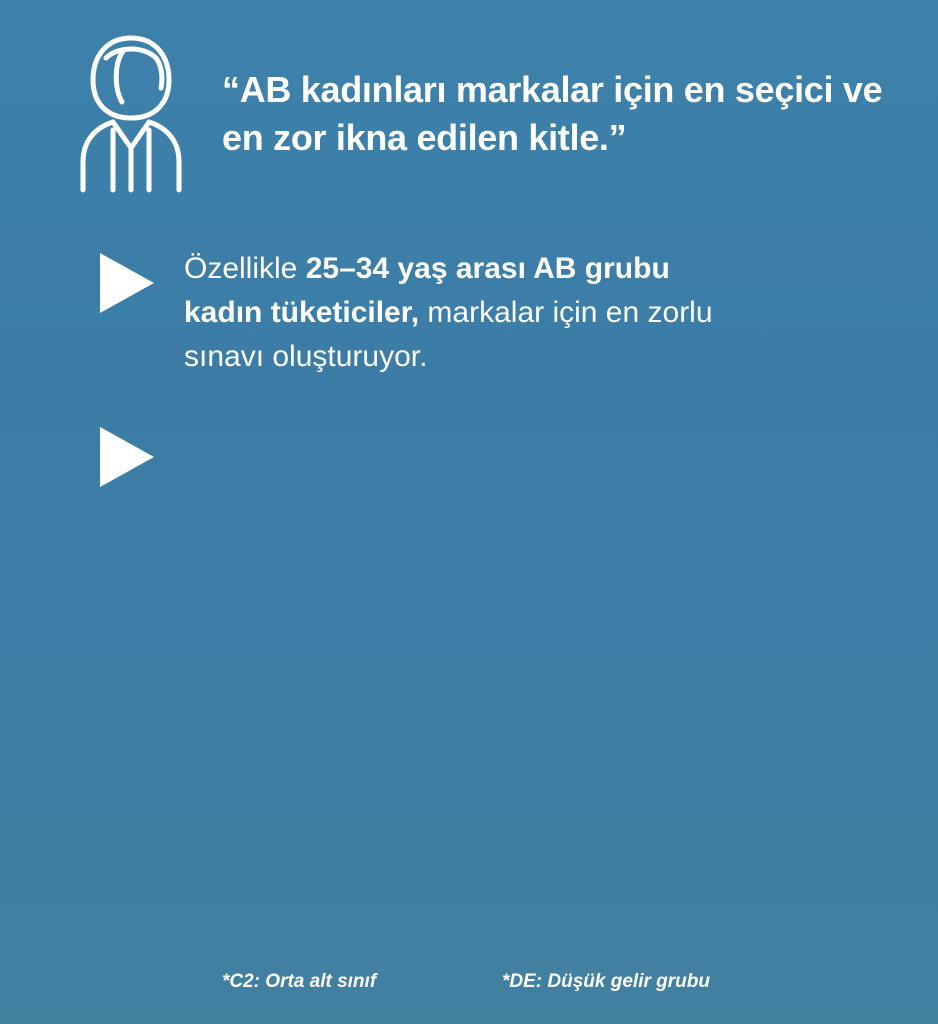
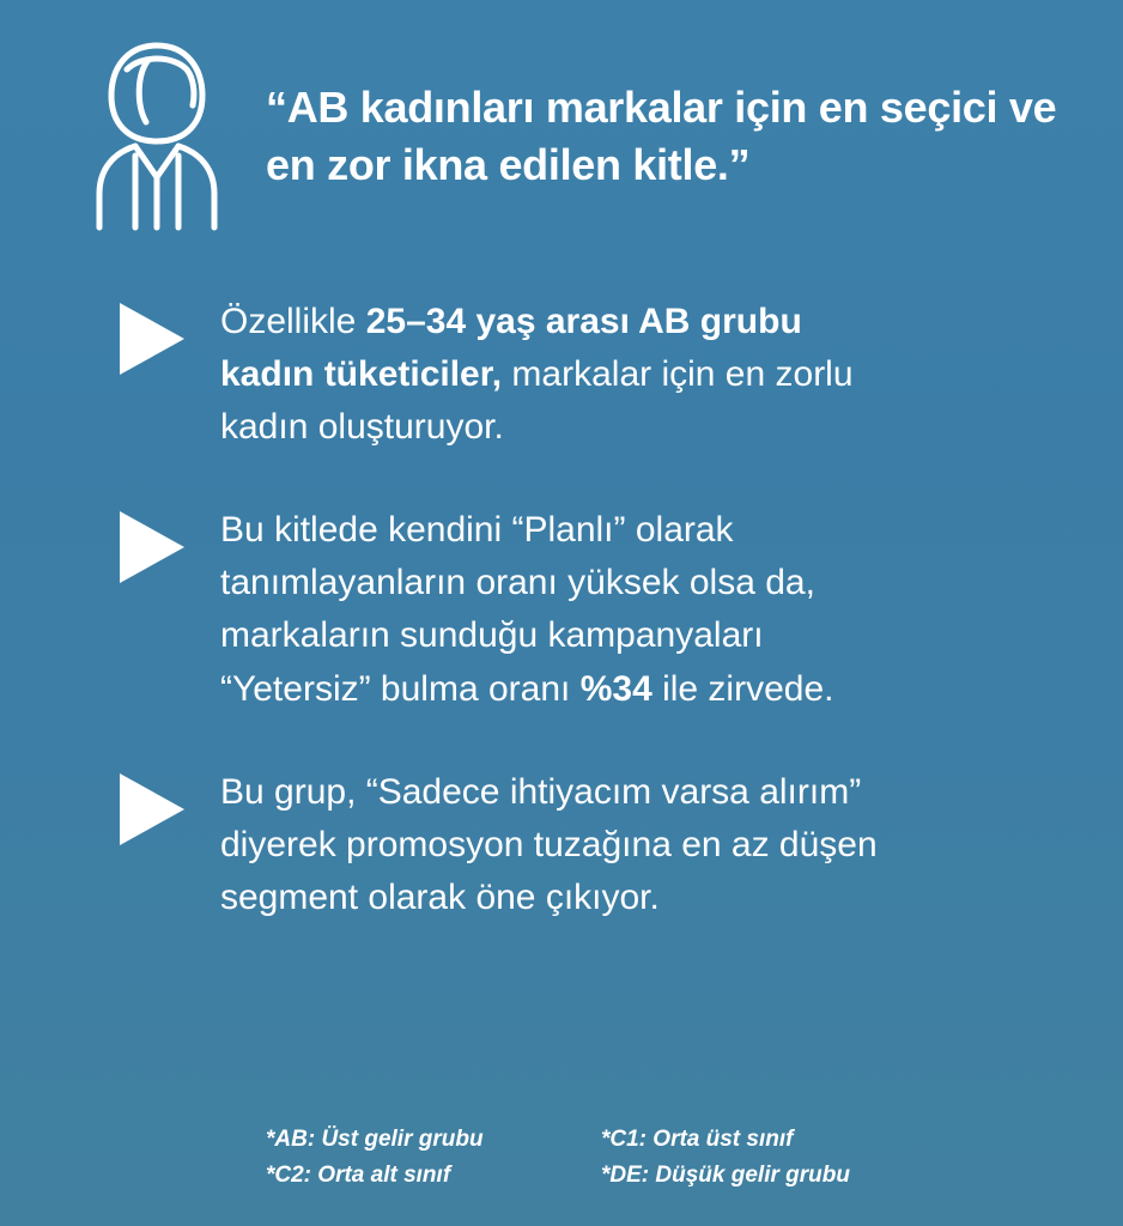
  “AB kadınları markalar için en seçici ve en zor ikna edilen kitle.”
- Özellikle 25–34 yaş arası AB grubu kadın tüketiciler, markalar için en zorlu sınavı oluşturuyor.
+ Özellikle 25–34 yaş arası AB grubu kadın tüketiciler, markalar için en zorlu kadın oluşturuyor.
+ Bu kitlede kendini “Planlı” olarak tanımlayanların oranı yüksek olsa da, markaların sunduğu kampanyaları “Yetersiz” bulma oranı %34 ile zirvede.
+ Bu grup, “Sadece ihtiyacım varsa alırım” diyerek promosyon tuzağına en az düşen segment olarak öne çıkıyor.
+ *AB: Üst gelir grubu
+ *C1: Orta üst sınıf
  *C2: Orta alt sınıf
  *DE: Düşük gelir grubu
